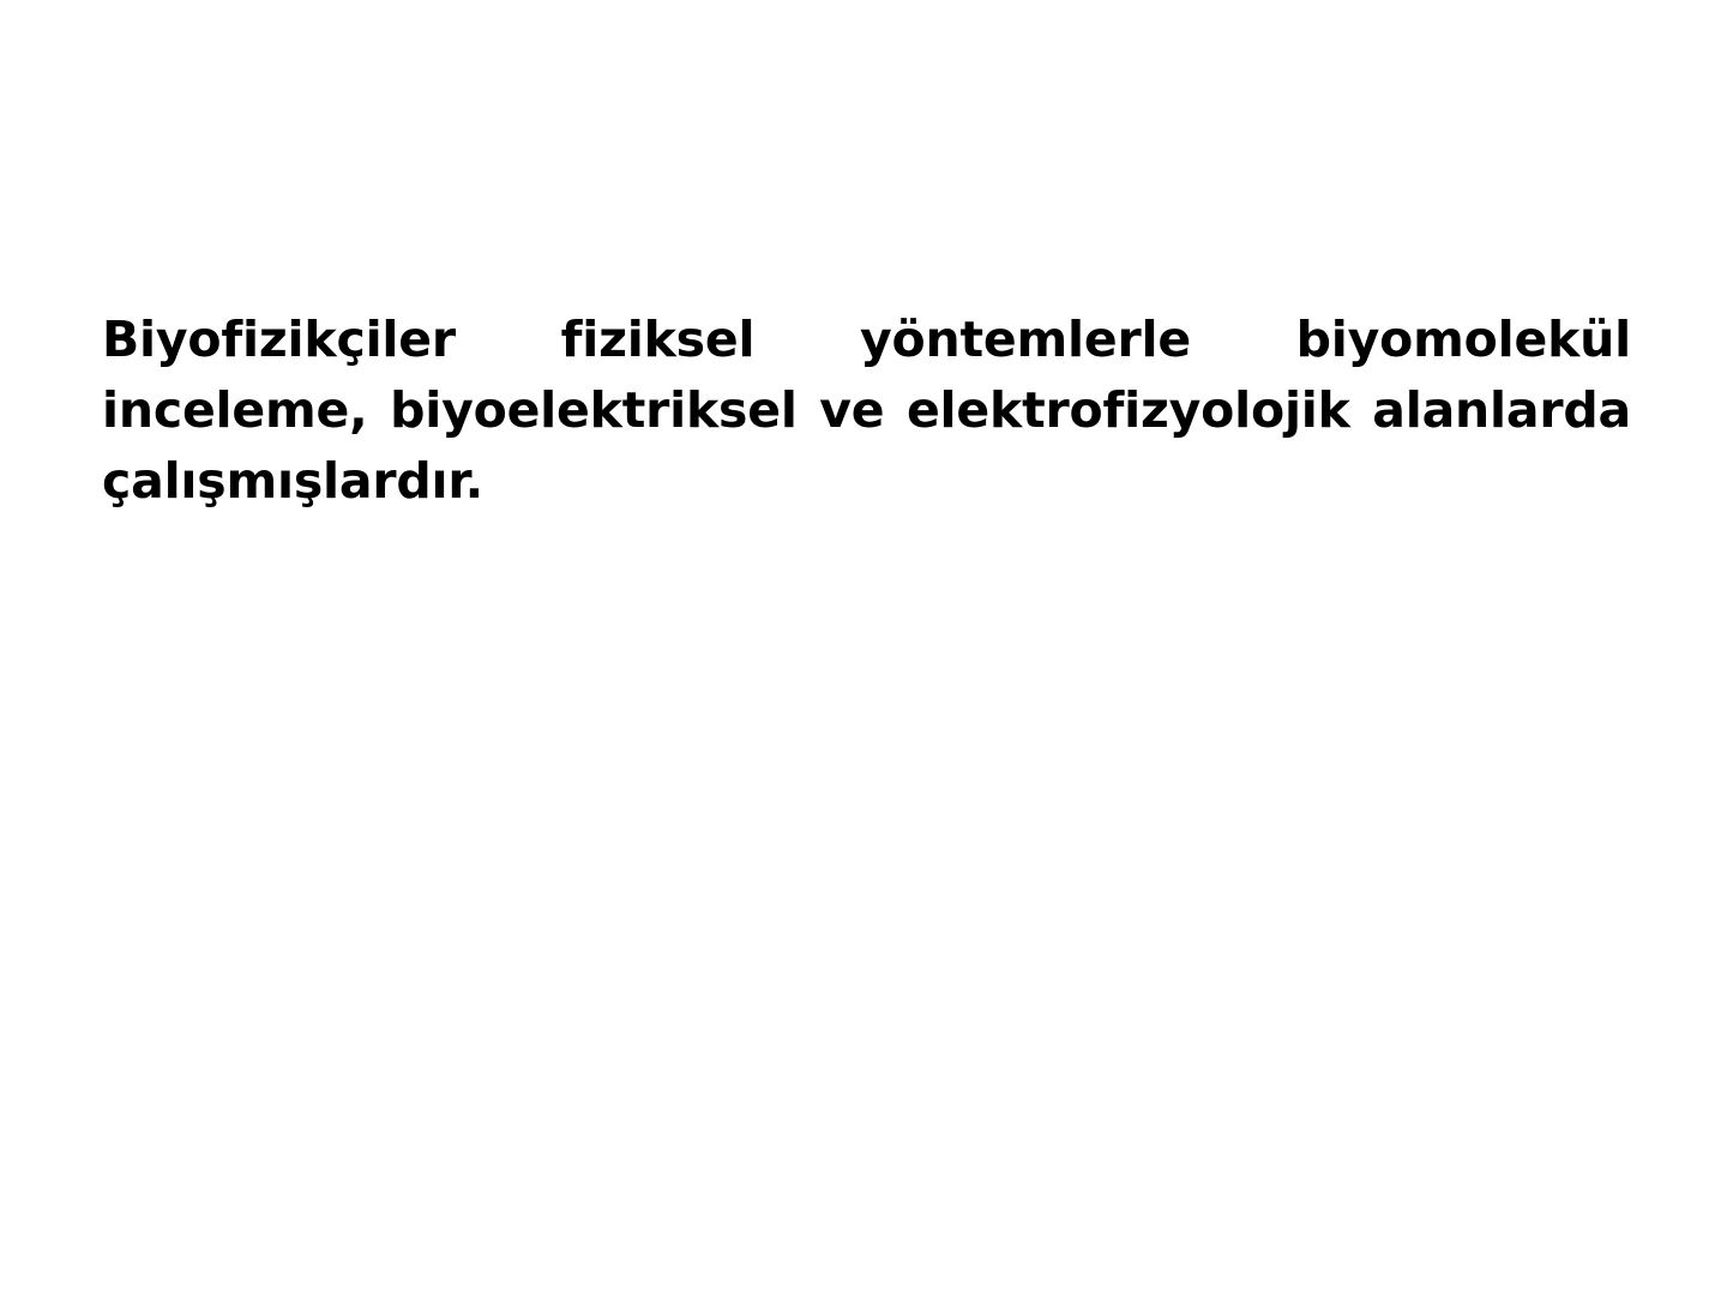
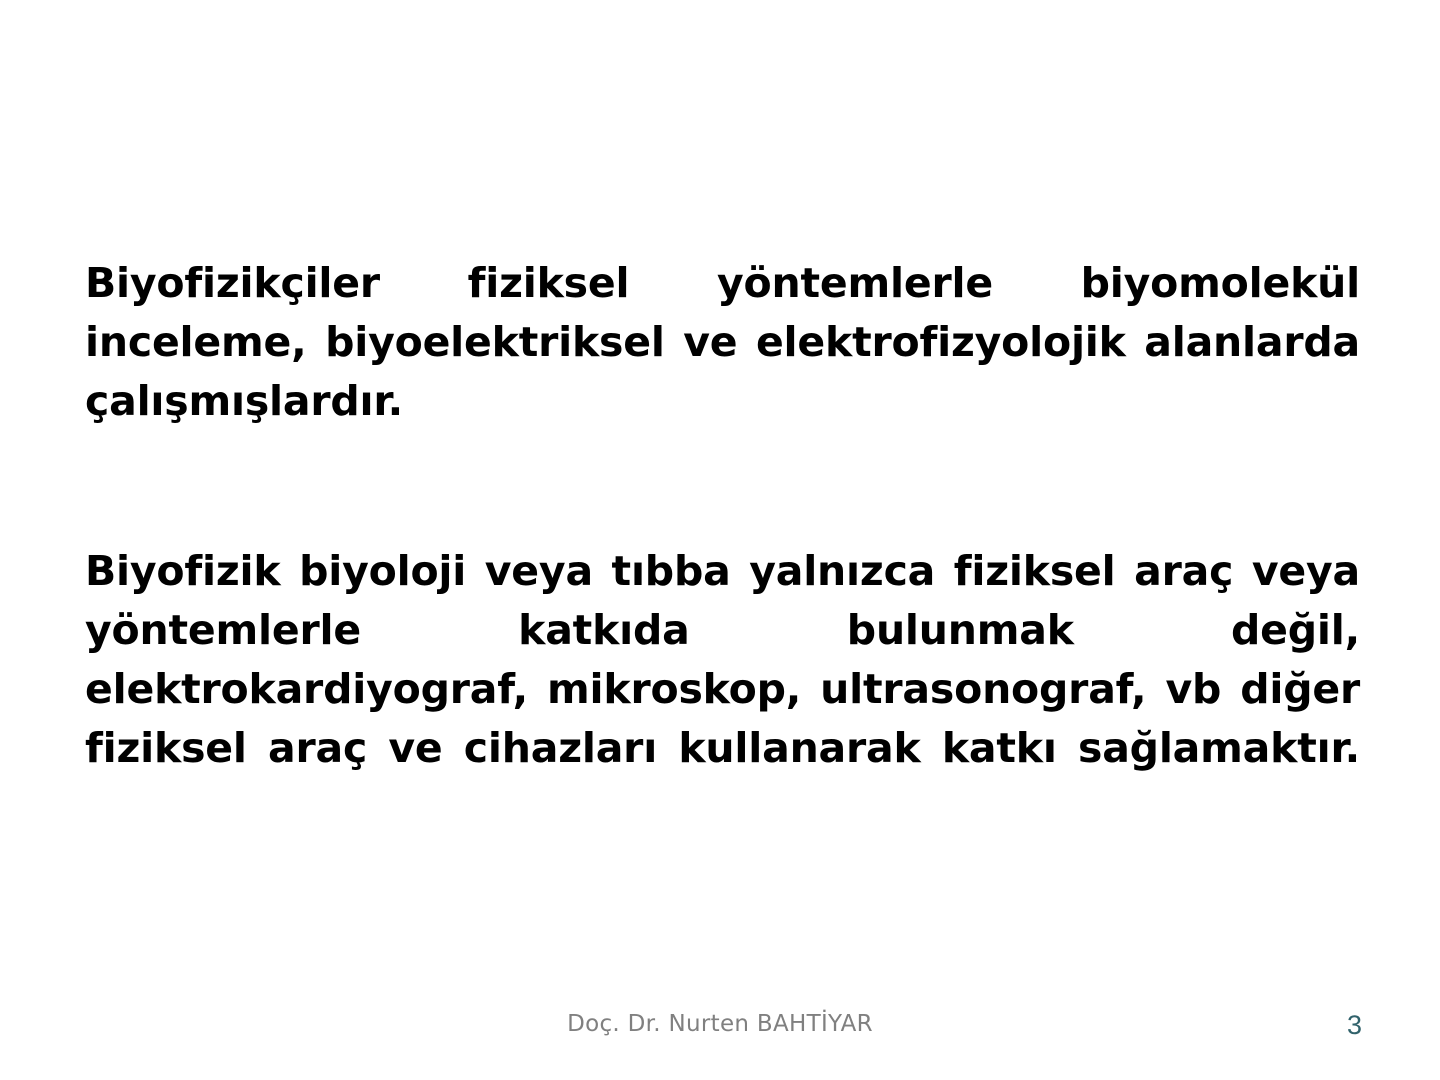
  Biyofizikçiler fiziksel yöntemlerle biyomolekül inceleme, biyoelektriksel ve elektrofizyolojik alanlarda çalışmışlardır.
+ Biyofizik biyoloji veya tıbba yalnızca fiziksel araç veya yöntemlerle katkıda bulunmak değil, elektrokardiyograf, mikroskop, ultrasonograf, vb diğer fiziksel araç ve cihazları kullanarak katkı sağlamaktır.
+ Doç. Dr. Nurten BAHTİYAR
+ 3
